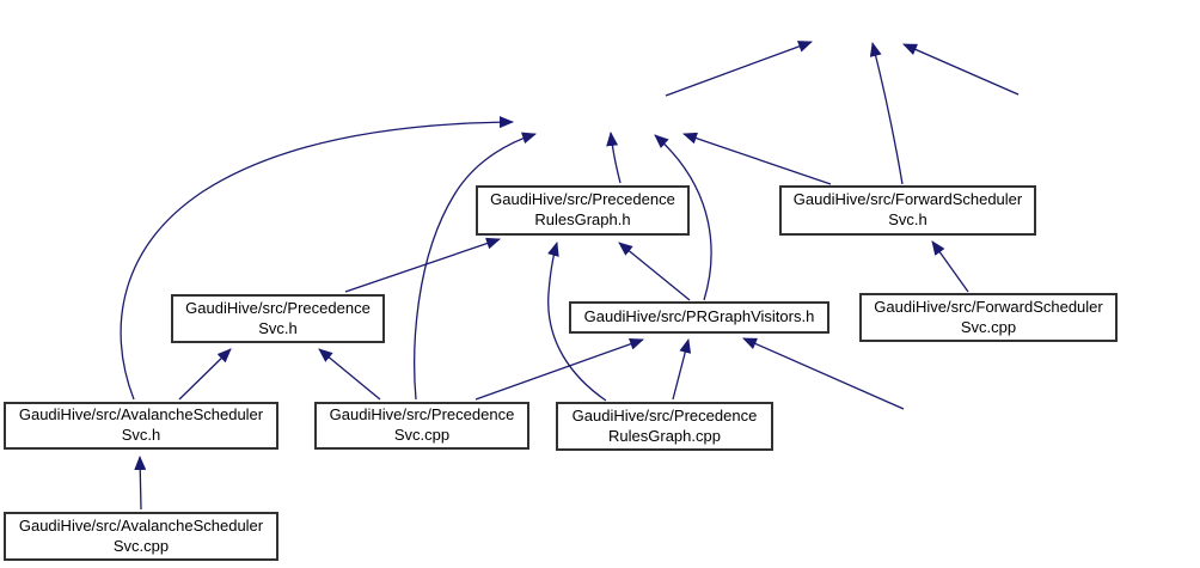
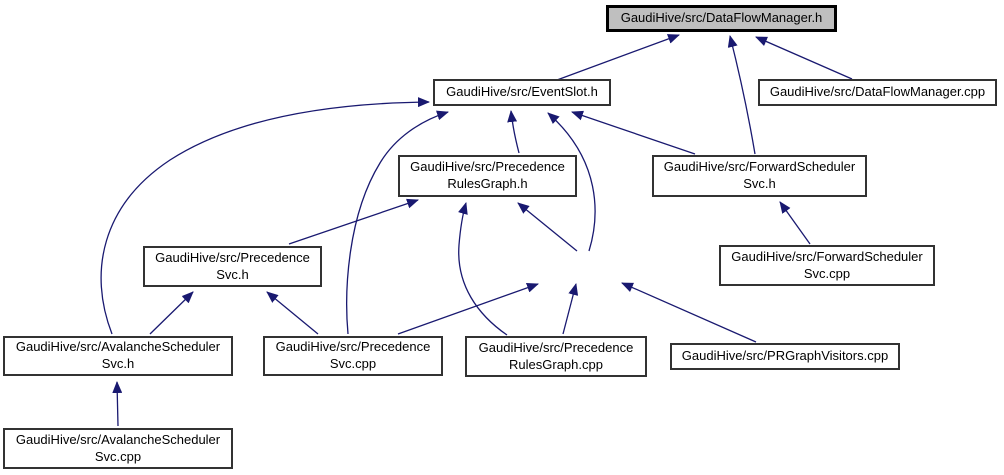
+ GaudiHive/src/DataFlowManager.h
+ GaudiHive/src/EventSlot.h
+ GaudiHive/src/DataFlowManager.cpp
  GaudiHive/src/Precedence
  RulesGraph.h
  GaudiHive/src/ForwardScheduler
  Svc.h
  GaudiHive/src/Precedence
  Svc.h
- GaudiHive/src/PRGraphVisitors.h
  GaudiHive/src/ForwardScheduler
  Svc.cpp
  GaudiHive/src/AvalancheScheduler
  Svc.h
  GaudiHive/src/Precedence
  Svc.cpp
  GaudiHive/src/Precedence
  RulesGraph.cpp
+ GaudiHive/src/PRGraphVisitors.cpp
  GaudiHive/src/AvalancheScheduler
  Svc.cpp
